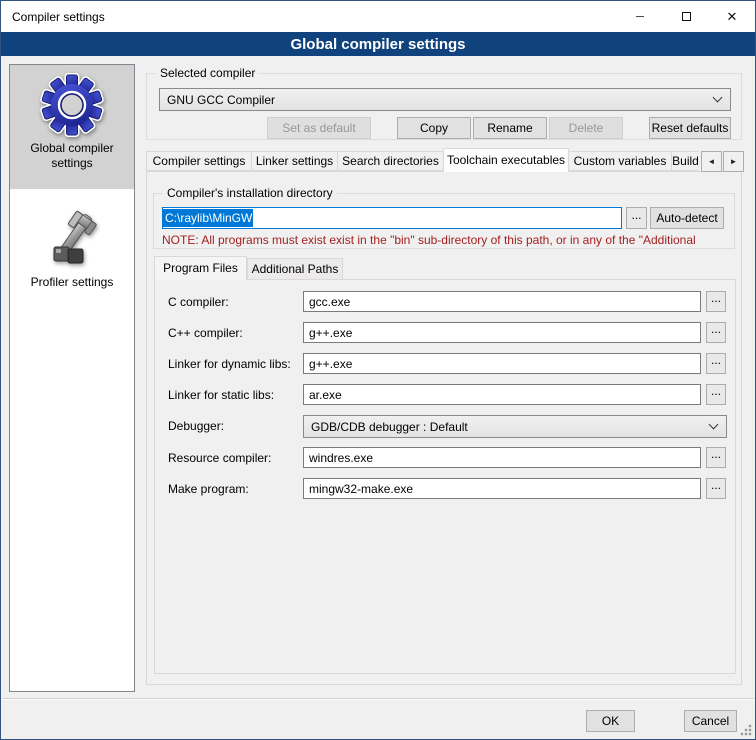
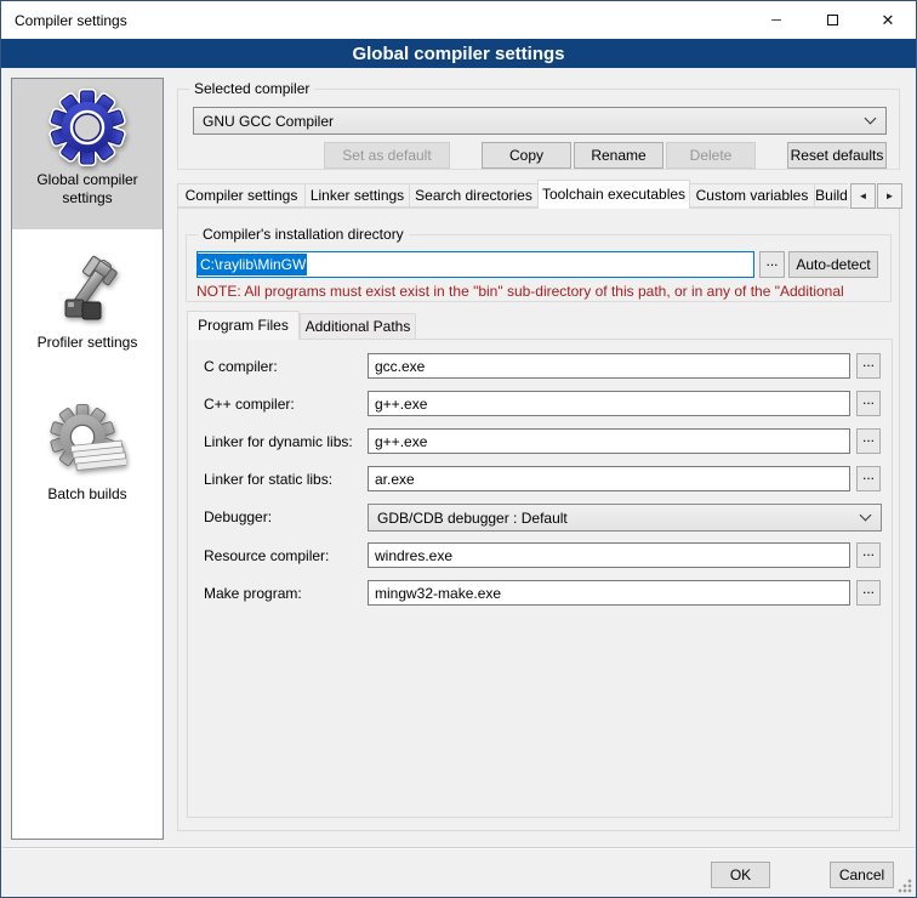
  Compiler settings
  ─
  ✕
  Global compiler settings
  Global compiler settings
  Profiler settings
+ Batch builds
  Selected compiler
  GNU GCC Compiler
  Set as default
  Copy
  Rename
  Delete
  Reset defaults
  Compiler settings
  Linker settings
  Search directories
  Toolchain executables
  Custom variables
  Build
  ◄
  ►
  Compiler's installation directory
  C:\raylib\MinGW
  ...
  Auto-detect
  NOTE: All programs must exist exist in the "bin" sub-directory of this path, or in any of the "Additional
  Program Files
  Additional Paths
  C compiler:
  gcc.exe
  ...
  C++ compiler:
  g++.exe
  ...
  Linker for dynamic libs:
  g++.exe
  ...
  Linker for static libs:
  ar.exe
  ...
  Debugger:
  GDB/CDB debugger : Default
  Resource compiler:
  windres.exe
  ...
  Make program:
  mingw32-make.exe
  ...
  OK
  Cancel
